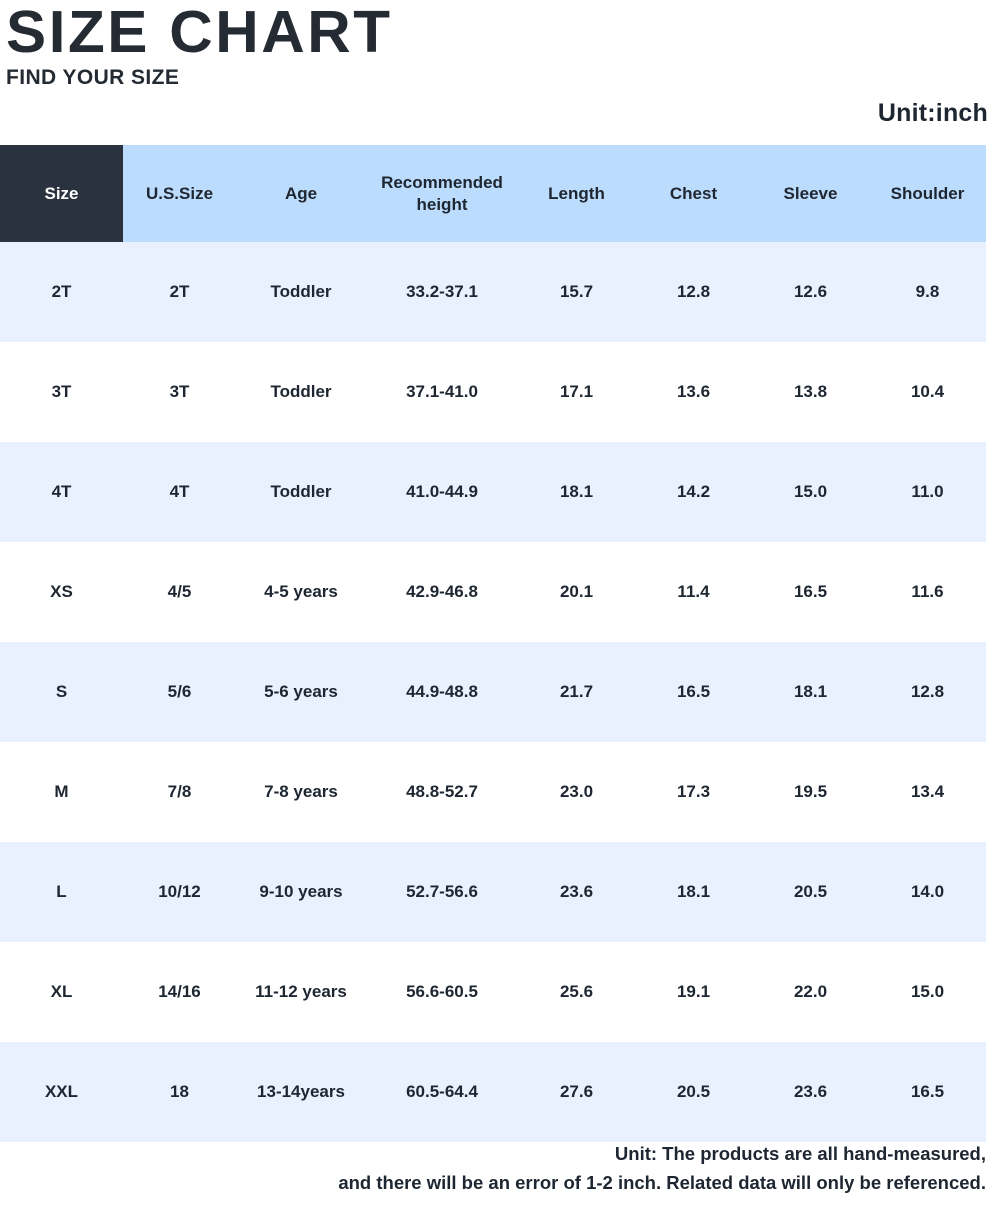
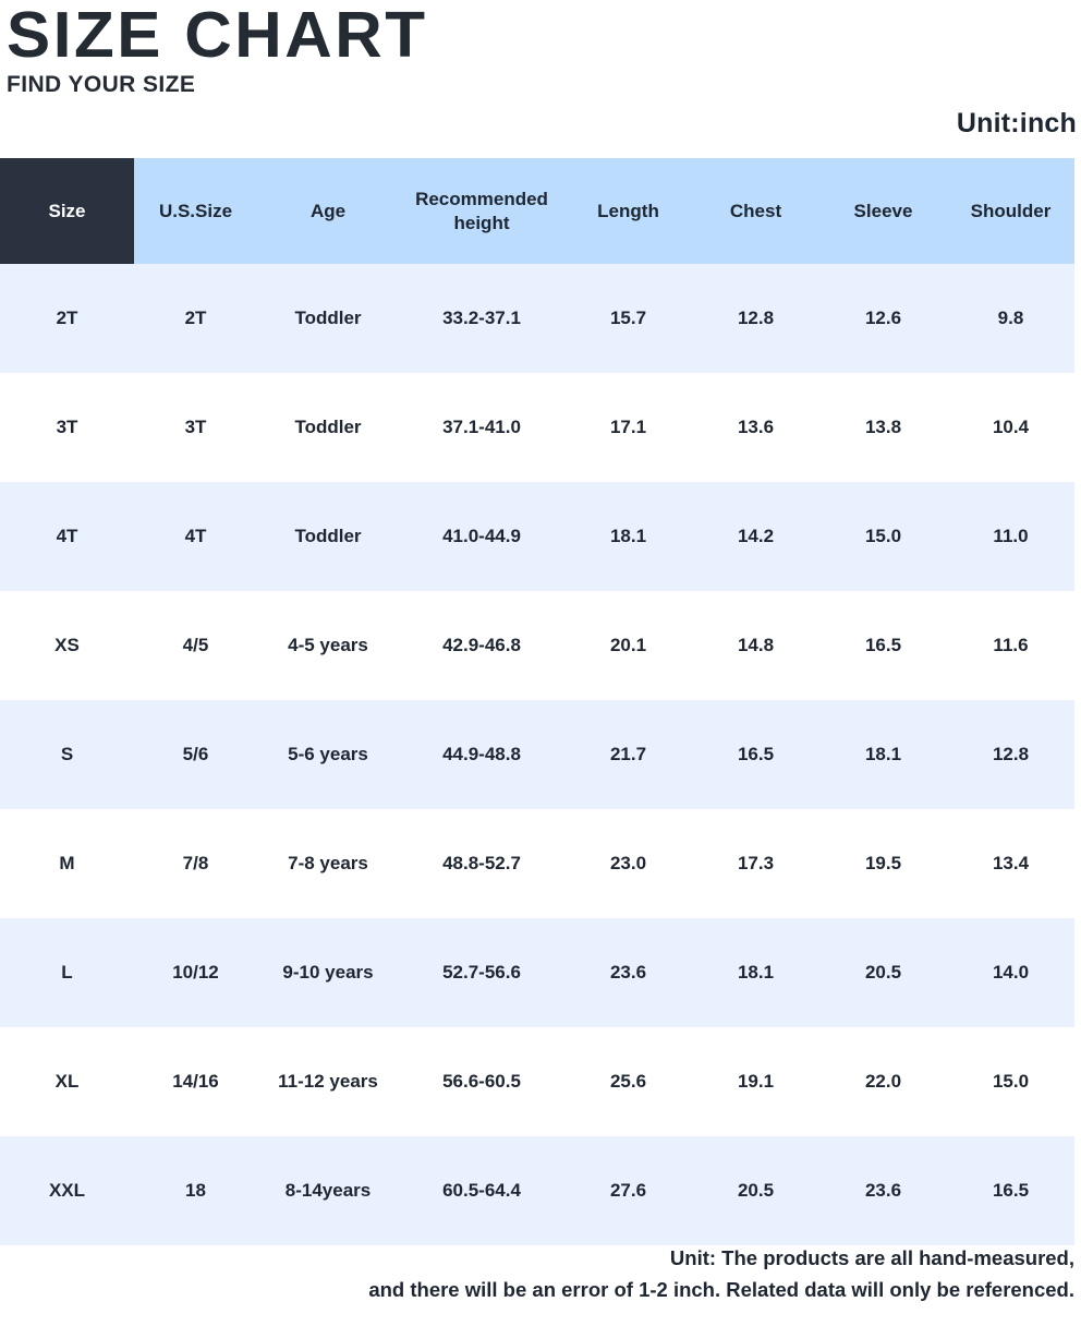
  SIZE CHART
  FIND YOUR SIZE
  Unit:inch
  Size	U.S.Size	Age	Recommended height	Length	Chest	Sleeve	Shoulder
  2T	2T	Toddler	33.2-37.1	15.7	12.8	12.6	9.8
  3T	3T	Toddler	37.1-41.0	17.1	13.6	13.8	10.4
  4T	4T	Toddler	41.0-44.9	18.1	14.2	15.0	11.0
- XS	4/5	4-5 years	42.9-46.8	20.1	11.4	16.5	11.6
+ XS	4/5	4-5 years	42.9-46.8	20.1	14.8	16.5	11.6
  S	5/6	5-6 years	44.9-48.8	21.7	16.5	18.1	12.8
  M	7/8	7-8 years	48.8-52.7	23.0	17.3	19.5	13.4
  L	10/12	9-10 years	52.7-56.6	23.6	18.1	20.5	14.0
  XL	14/16	11-12 years	56.6-60.5	25.6	19.1	22.0	15.0
- XXL	18	13-14years	60.5-64.4	27.6	20.5	23.6	16.5
+ XXL	18	8-14years	60.5-64.4	27.6	20.5	23.6	16.5
  Unit: The products are all hand-measured,
  and there will be an error of 1-2 inch. Related data will only be referenced.
